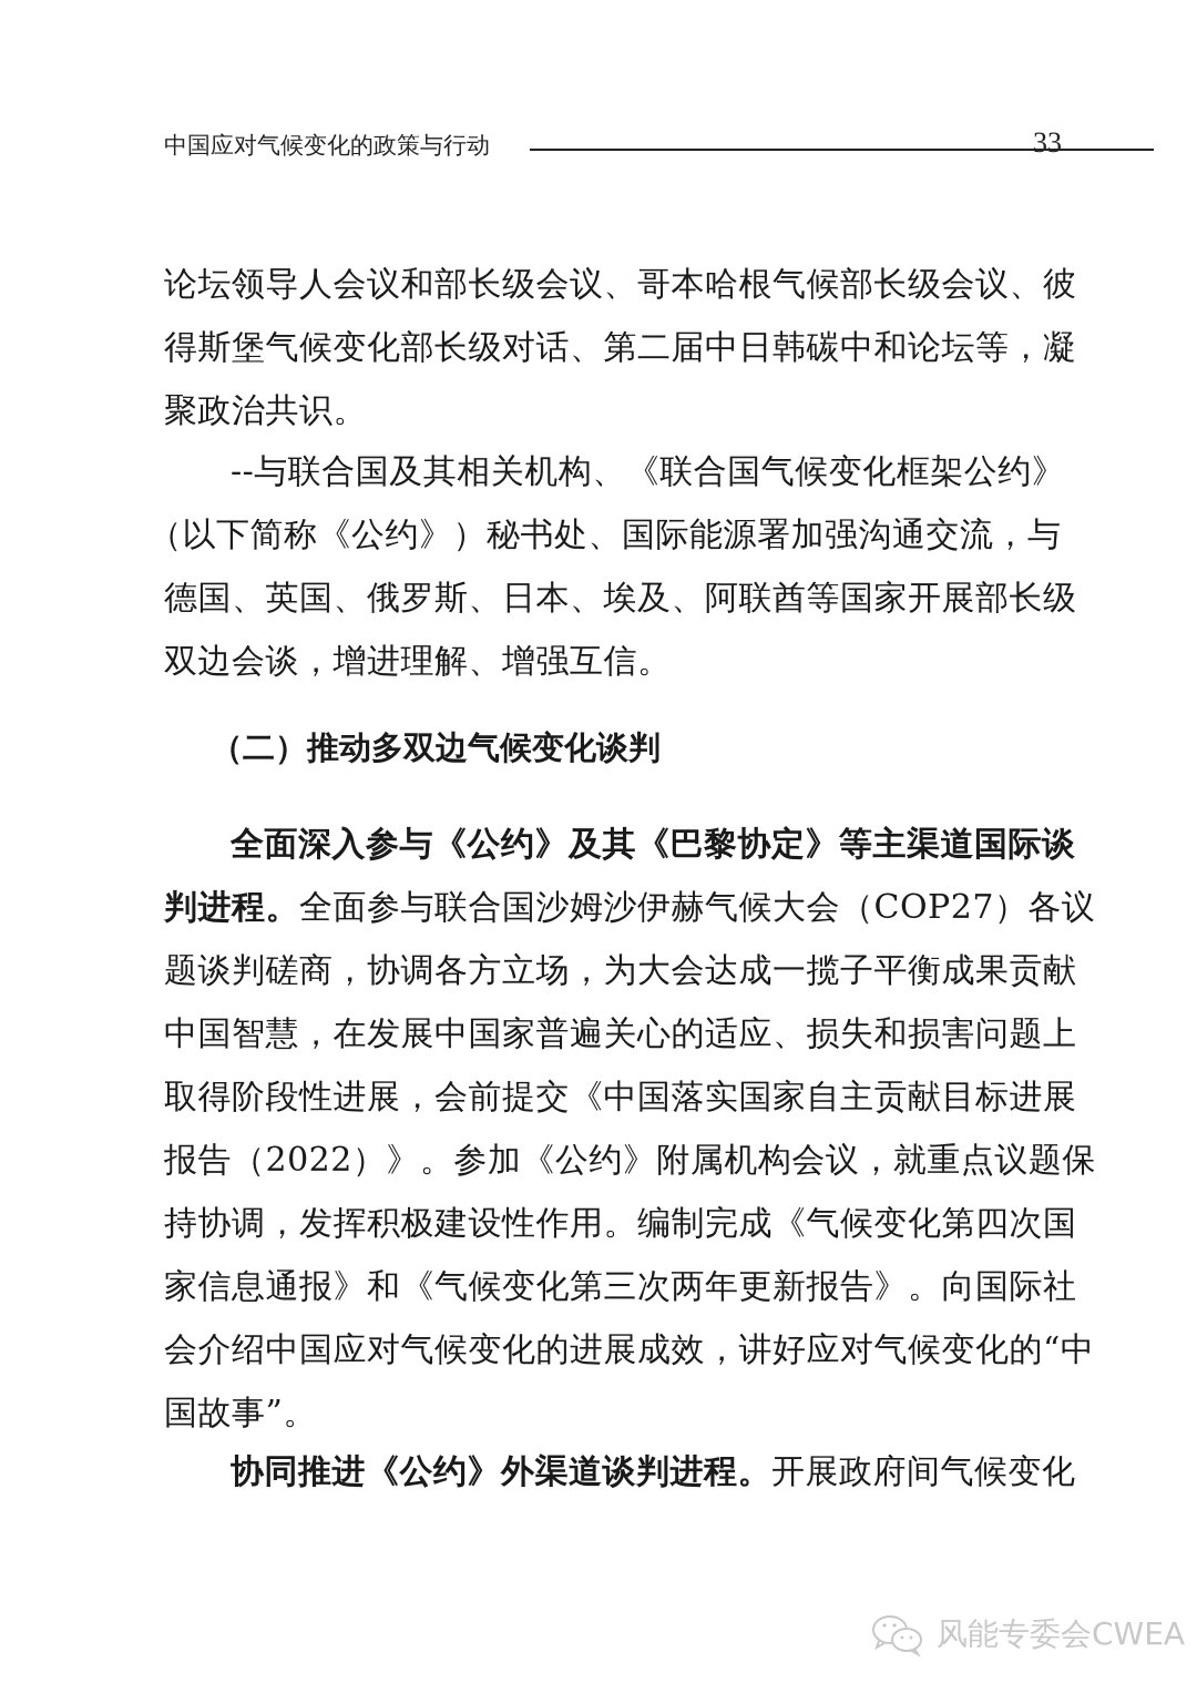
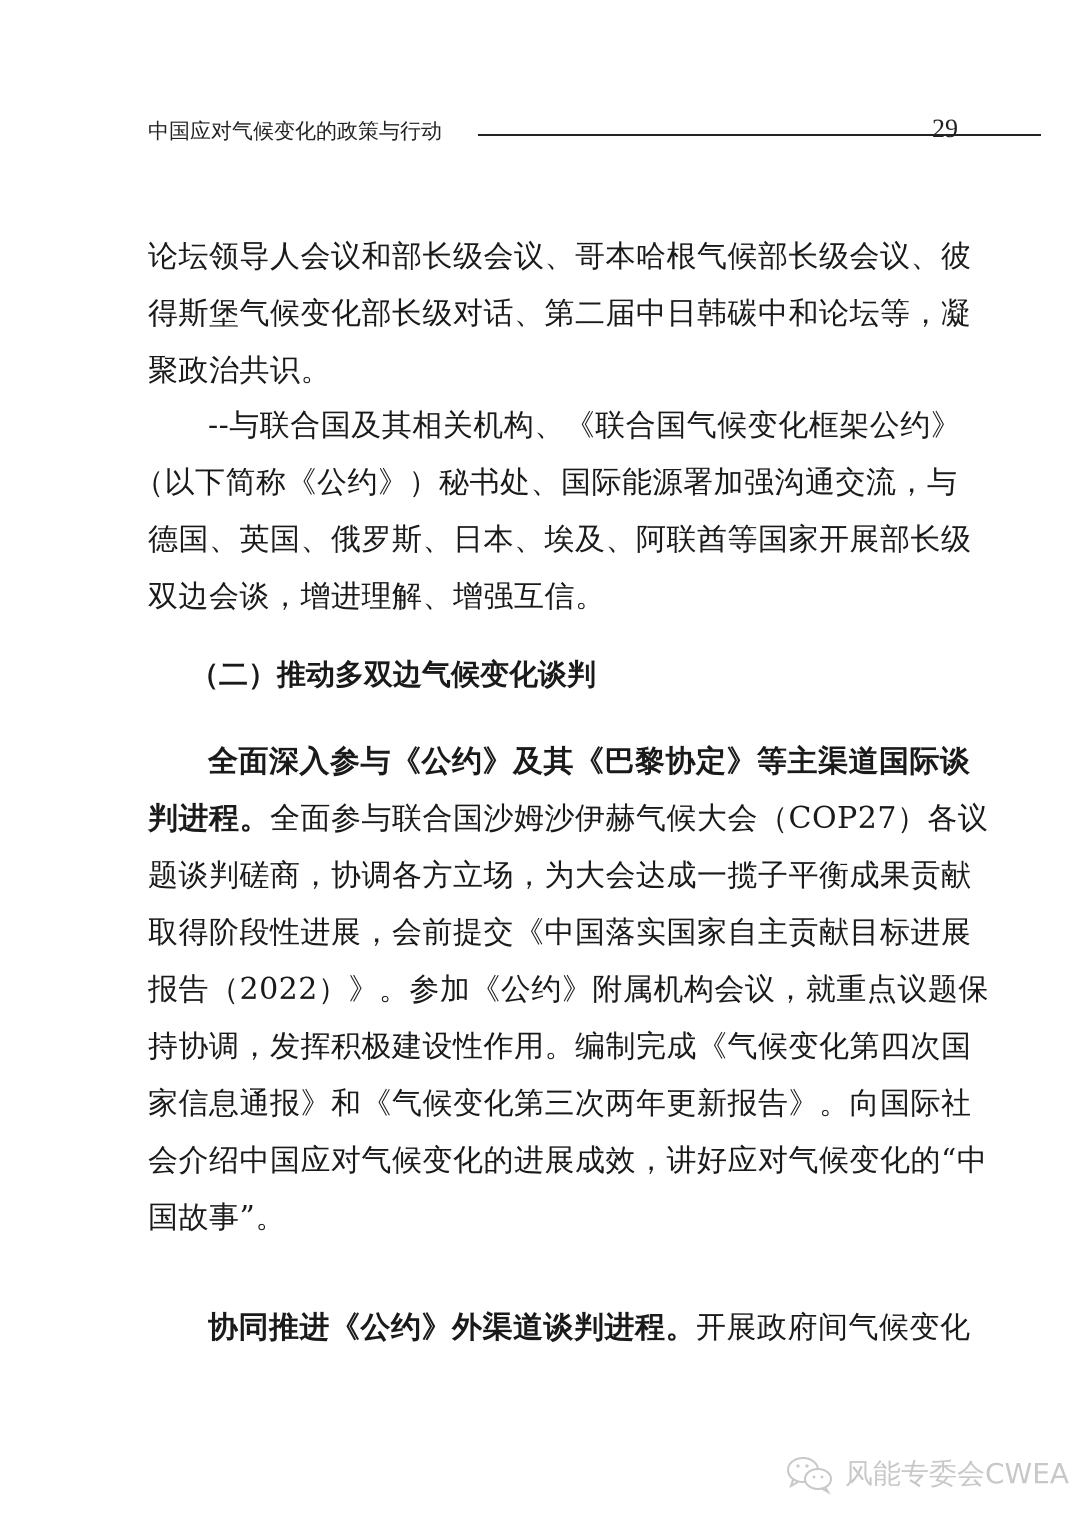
  中国应对气候变化的政策与行动
- 33
+ 29
  论坛领导人会议和部长级会议、哥本哈根气候部长级会议、彼
  得斯堡气候变化部长级对话、第二届中日韩碳中和论坛等，凝
  聚政治共识。
  --与联合国及其相关机构、《联合国气候变化框架公约》
  （以下简称《公约》）秘书处、国际能源署加强沟通交流，与
  德国、英国、俄罗斯、日本、埃及、阿联酋等国家开展部长级
  双边会谈，增进理解、增强互信。
  （二）推动多双边气候变化谈判
  全面深入参与《公约》及其《巴黎协定》等主渠道国际谈
  判进程。全面参与联合国沙姆沙伊赫气候大会（COP27）各议
  题谈判磋商，协调各方立场，为大会达成一揽子平衡成果贡献
- 中国智慧，在发展中国家普遍关心的适应、损失和损害问题上
  取得阶段性进展，会前提交《中国落实国家自主贡献目标进展
  报告（2022）》。参加《公约》附属机构会议，就重点议题保
  持协调，发挥积极建设性作用。编制完成《气候变化第四次国
  家信息通报》和《气候变化第三次两年更新报告》。向国际社
  会介绍中国应对气候变化的进展成效，讲好应对气候变化的“中
  国故事”。
  协同推进《公约》外渠道谈判进程。开展政府间气候变化
  风能专委会CWEA
